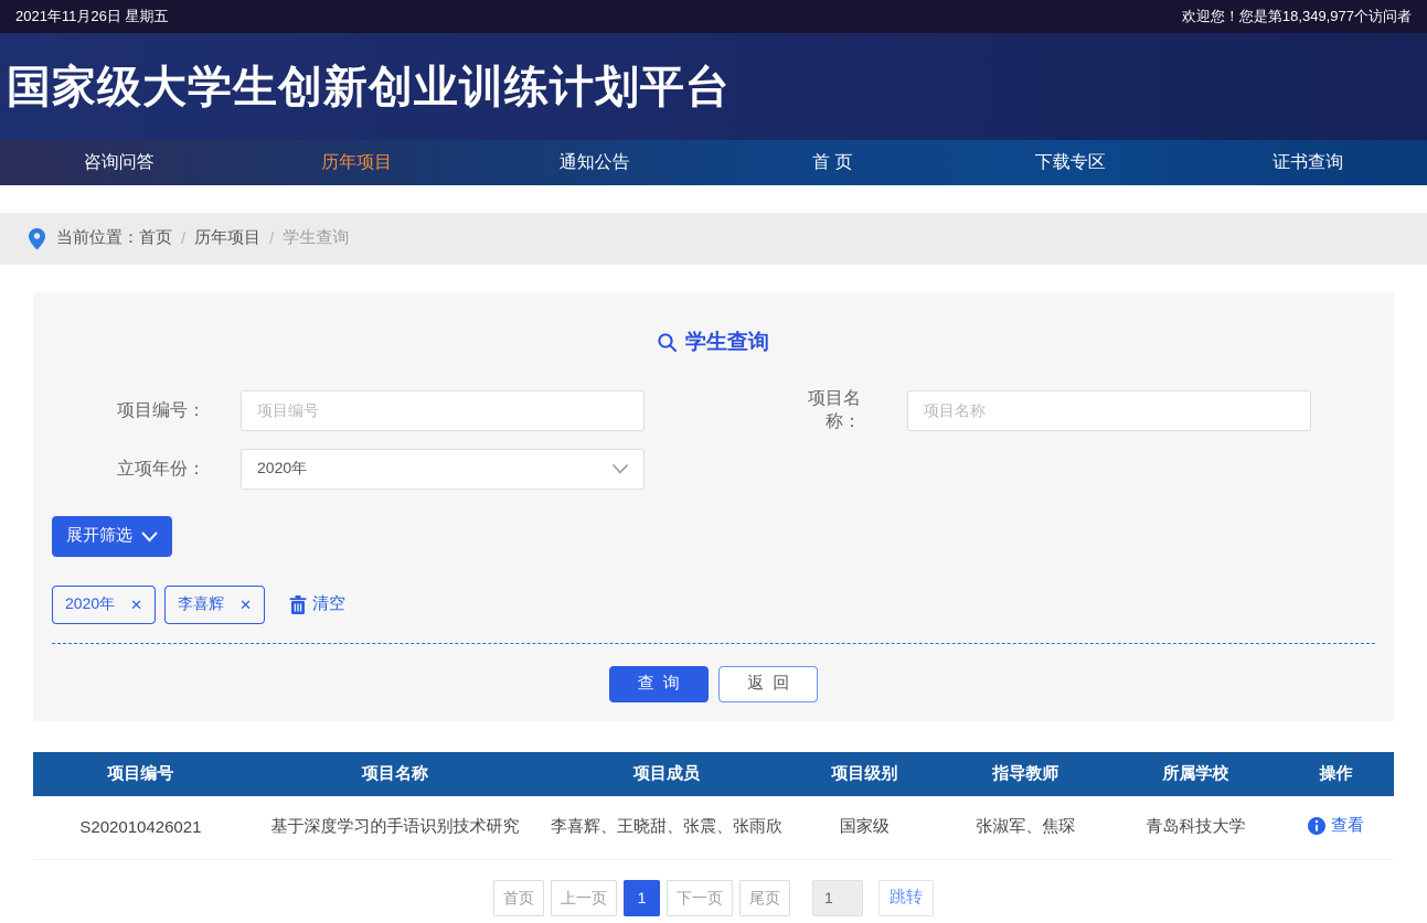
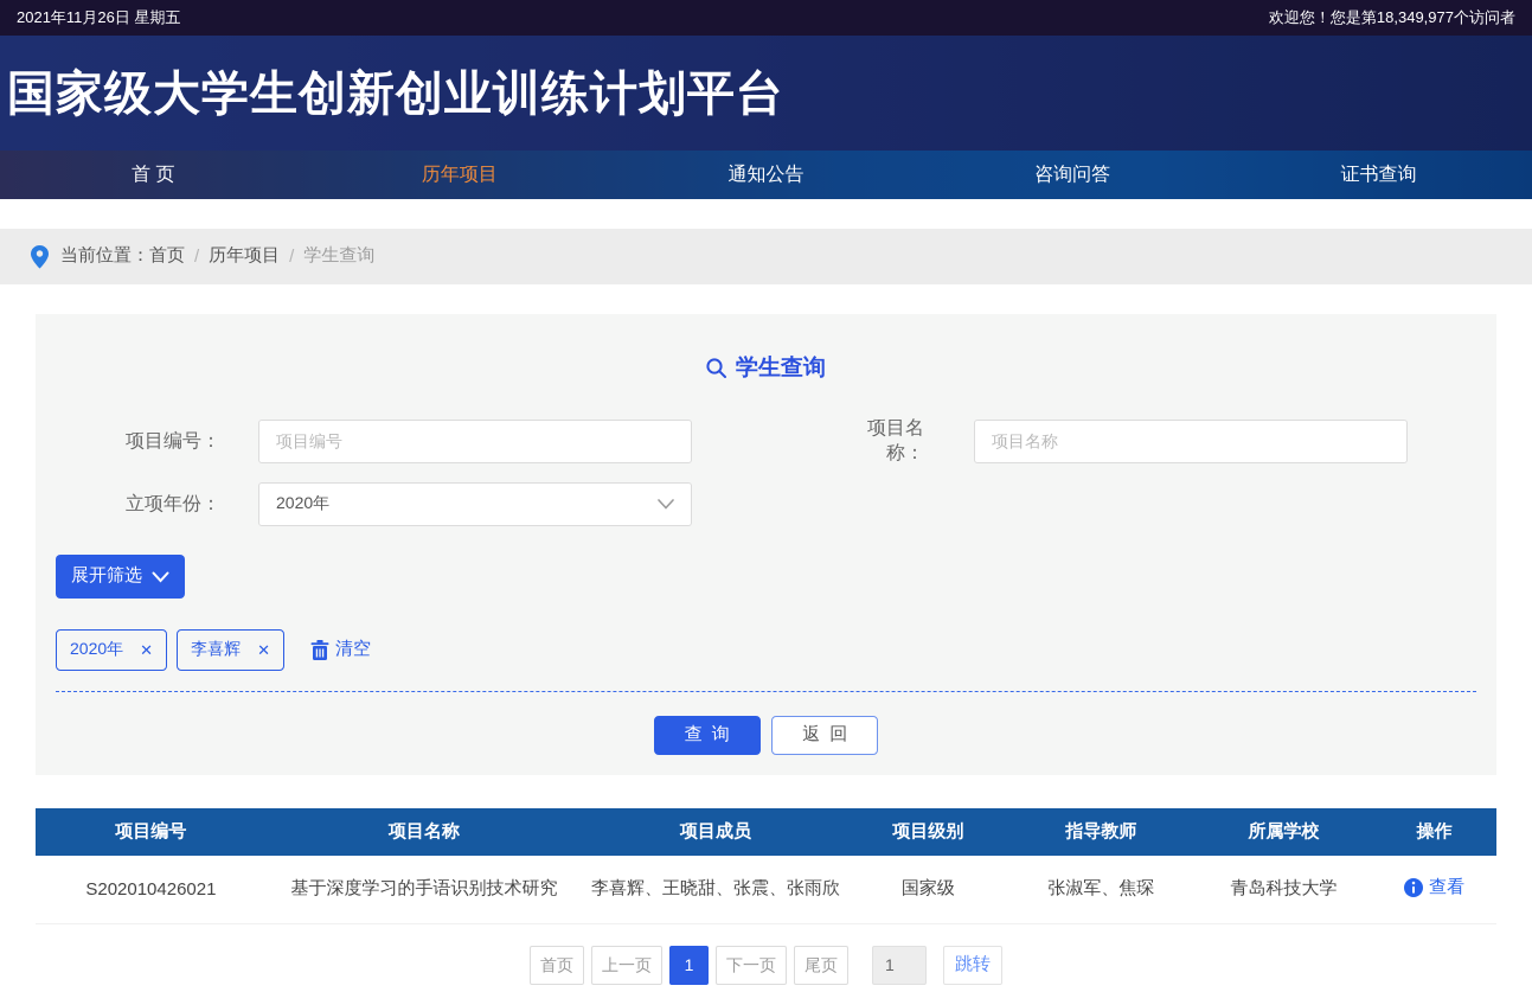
  2021年11月26日 星期五
  欢迎您！您是第18,349,977个访问者
  国家级大学生创新创业训练计划平台
- 咨询问答
+ 首 页
  历年项目
  通知公告
- 首 页
+ 咨询问答
- 下载专区
  证书查询
  当前位置：
  首页
  /
  历年项目
  /
  学生查询
  学生查询
  项目编号：
  项目编号
  项目名称：
  项目名称
  立项年份：
  2020年
  展开筛选
  2020年
  ✕
  李喜辉
  ✕
  清空
  查询 返回
  项目编号	项目名称	项目成员	项目级别	指导教师	所属学校	操作
  S202010426021	基于深度学习的手语识别技术研究	李喜辉、王晓甜、张震、张雨欣	国家级	张淑军、焦琛	青岛科技大学	查看
  首页
  上一页
  1
  下一页
  尾页
  1
  跳转
